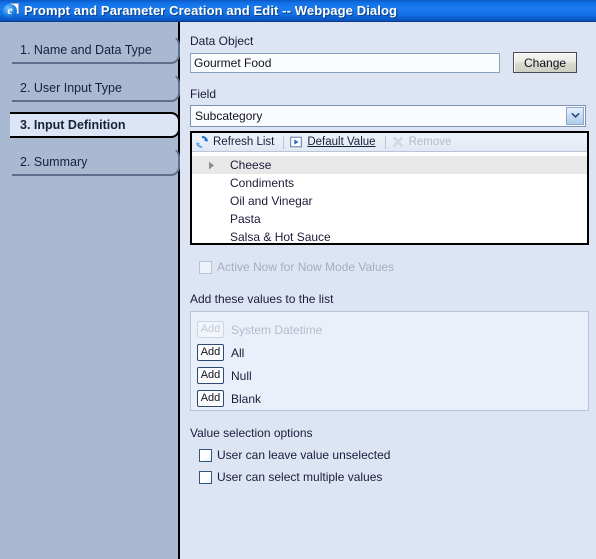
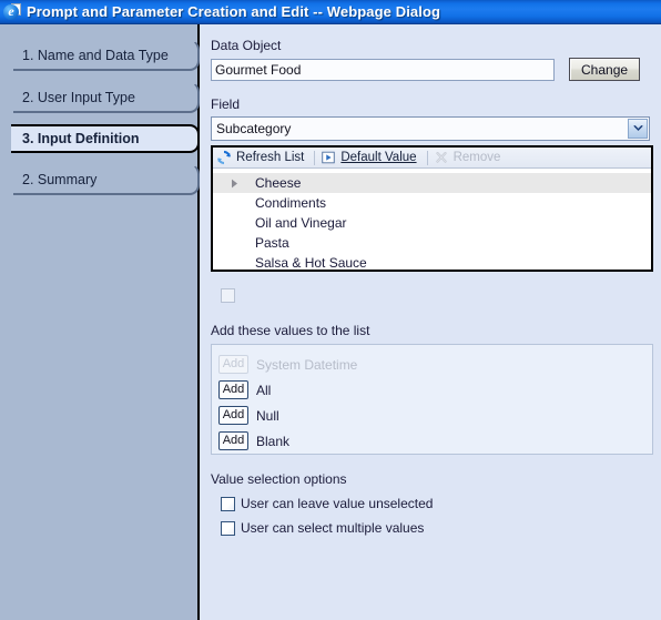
  e
  Prompt and Parameter Creation and Edit -- Webpage Dialog
  1. Name and Data Type
  2. User Input Type
  3. Input Definition
  2. Summary
  Data Object
  Gourmet Food
  Change
  Field
  Subcategory
  Refresh List
  Default Value
  Remove
  Cheese
  Condiments
  Oil and Vinegar
  Pasta
  Salsa & Hot Sauce
- Active Now for Now Mode Values
  Add these values to the list
  Add
  System Datetime
  Add
  All
  Add
  Null
  Add
  Blank
  Value selection options
  User can leave value unselected
  User can select multiple values
